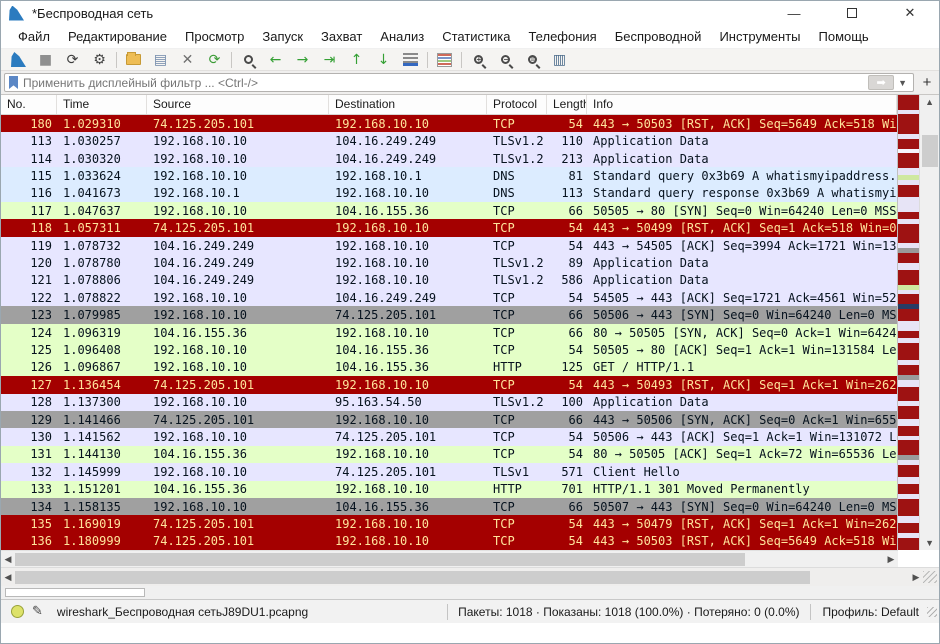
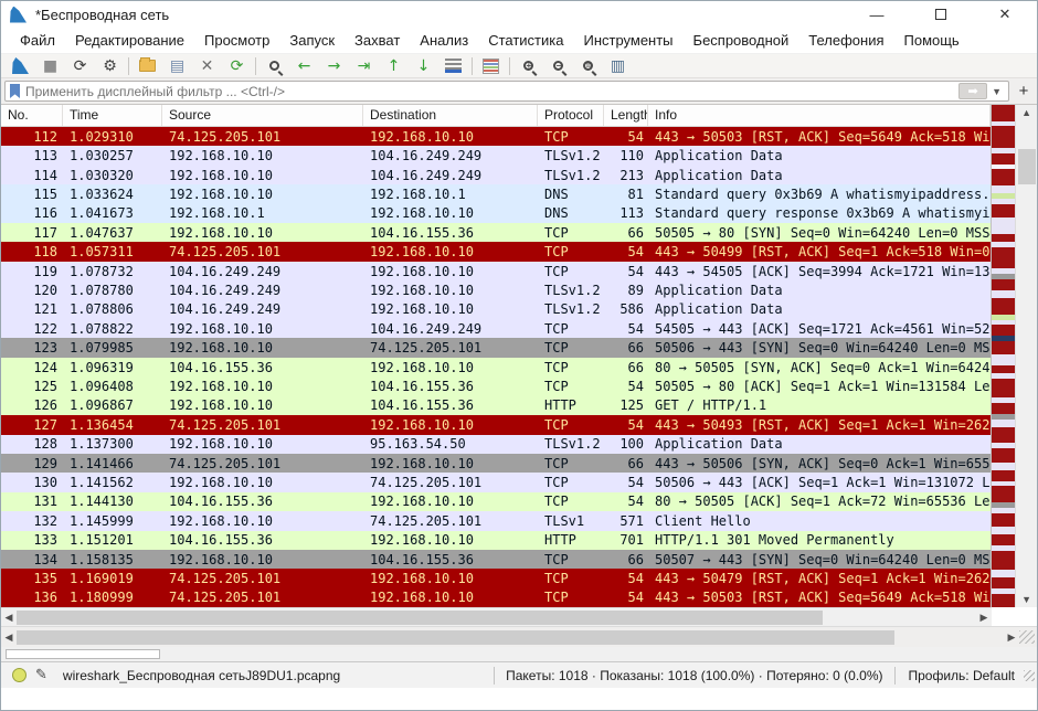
  *Беспроводная сеть
  —
  ✕
  Файл
  Редактирование
  Просмотр
  Запуск
  Захват
  Анализ
  Статистика
- Телефония
+ Инструменты
  Беспроводной
- Инструменты
+ Телефония
  Помощь
  ■
  ⟳
  ⚙
  ▤
  ✕
  ⟳
  ←
  →
  ⇥
  ↑
  ↓
  +
  −
  =
  ▥
  Применить дисплейный фильтр ... <Ctrl-/>
  ➡
  ▼
  +
  No.
  Time
  Source
  Destination
  Protocol
  Length
  Info
- 180
+ 112
  1.029310
  74.125.205.101
  192.168.10.10
  TCP
  54
  443 → 50503 [RST, ACK] Seq=5649 Ack=518 Wi
  113
  1.030257
  192.168.10.10
  104.16.249.249
  TLSv1.2
  110
  Application Data
  114
  1.030320
  192.168.10.10
  104.16.249.249
  TLSv1.2
  213
  Application Data
  115
  1.033624
  192.168.10.10
  192.168.10.1
  DNS
  81
  Standard query 0x3b69 A whatismyipaddress.
  116
  1.041673
  192.168.10.1
  192.168.10.10
  DNS
  113
  Standard query response 0x3b69 A whatismyi
  117
  1.047637
  192.168.10.10
  104.16.155.36
  TCP
  66
  118
  1.057311
  74.125.205.101
  192.168.10.10
  TCP
  54
  443 → 50499 [RST, ACK] Seq=1 Ack=518 Win=0
  119
  1.078732
  104.16.249.249
  192.168.10.10
  TCP
  54
  443 → 54505 [ACK] Seq=3994 Ack=1721 Win=13
  120
  1.078780
  104.16.249.249
  192.168.10.10
  TLSv1.2
  89
  Application Data
  121
  1.078806
  104.16.249.249
  192.168.10.10
  TLSv1.2
  586
  Application Data
  122
  1.078822
  192.168.10.10
  104.16.249.249
  TCP
  54
  54505 → 443 [ACK] Seq=1721 Ack=4561 Win=52
  123
  1.079985
  192.168.10.10
  74.125.205.101
  TCP
  66
  124
  1.096319
  104.16.155.36
  192.168.10.10
  TCP
  66
  80 → 50505 [SYN, ACK] Seq=0 Ack=1 Win=6424
  125
  1.096408
  192.168.10.10
  104.16.155.36
  TCP
  54
  50505 → 80 [ACK] Seq=1 Ack=1 Win=131584 Le
  126
  1.096867
  192.168.10.10
  104.16.155.36
  HTTP
  125
  GET / HTTP/1.1
  127
  1.136454
  74.125.205.101
  192.168.10.10
  TCP
  54
  443 → 50493 [RST, ACK] Seq=1 Ack=1 Win=262
  128
  1.137300
  192.168.10.10
  95.163.54.50
  TLSv1.2
  100
  Application Data
  129
  1.141466
  74.125.205.101
  192.168.10.10
  TCP
  66
  443 → 50506 [SYN, ACK] Seq=0 Ack=1 Win=655
  130
  1.141562
  192.168.10.10
  74.125.205.101
  TCP
  54
  50506 → 443 [ACK] Seq=1 Ack=1 Win=131072 L
  131
  1.144130
  104.16.155.36
  192.168.10.10
  TCP
  54
  80 → 50505 [ACK] Seq=1 Ack=72 Win=65536 Le
  132
  1.145999
  192.168.10.10
  74.125.205.101
  TLSv1
  571
  Client Hello
  133
  1.151201
  104.16.155.36
  192.168.10.10
  HTTP
  701
  HTTP/1.1 301 Moved Permanently
  134
  1.158135
  192.168.10.10
  104.16.155.36
  TCP
  66
  135
  1.169019
  74.125.205.101
  192.168.10.10
  TCP
  54
  443 → 50479 [RST, ACK] Seq=1 Ack=1 Win=262
  136
  1.180999
  74.125.205.101
  192.168.10.10
  TCP
  54
  443 → 50503 [RST, ACK] Seq=5649 Ack=518 Wi
  ▲
  ▼
  ◀
  ▶
  ◀
  ▶
  ✎
  wireshark_Беспроводная сетьJ89DU1.pcapng
  Пакеты: 1018 · Показаны: 1018 (100.0%) · Потеряно: 0 (0.0%)
  Профиль: Default
